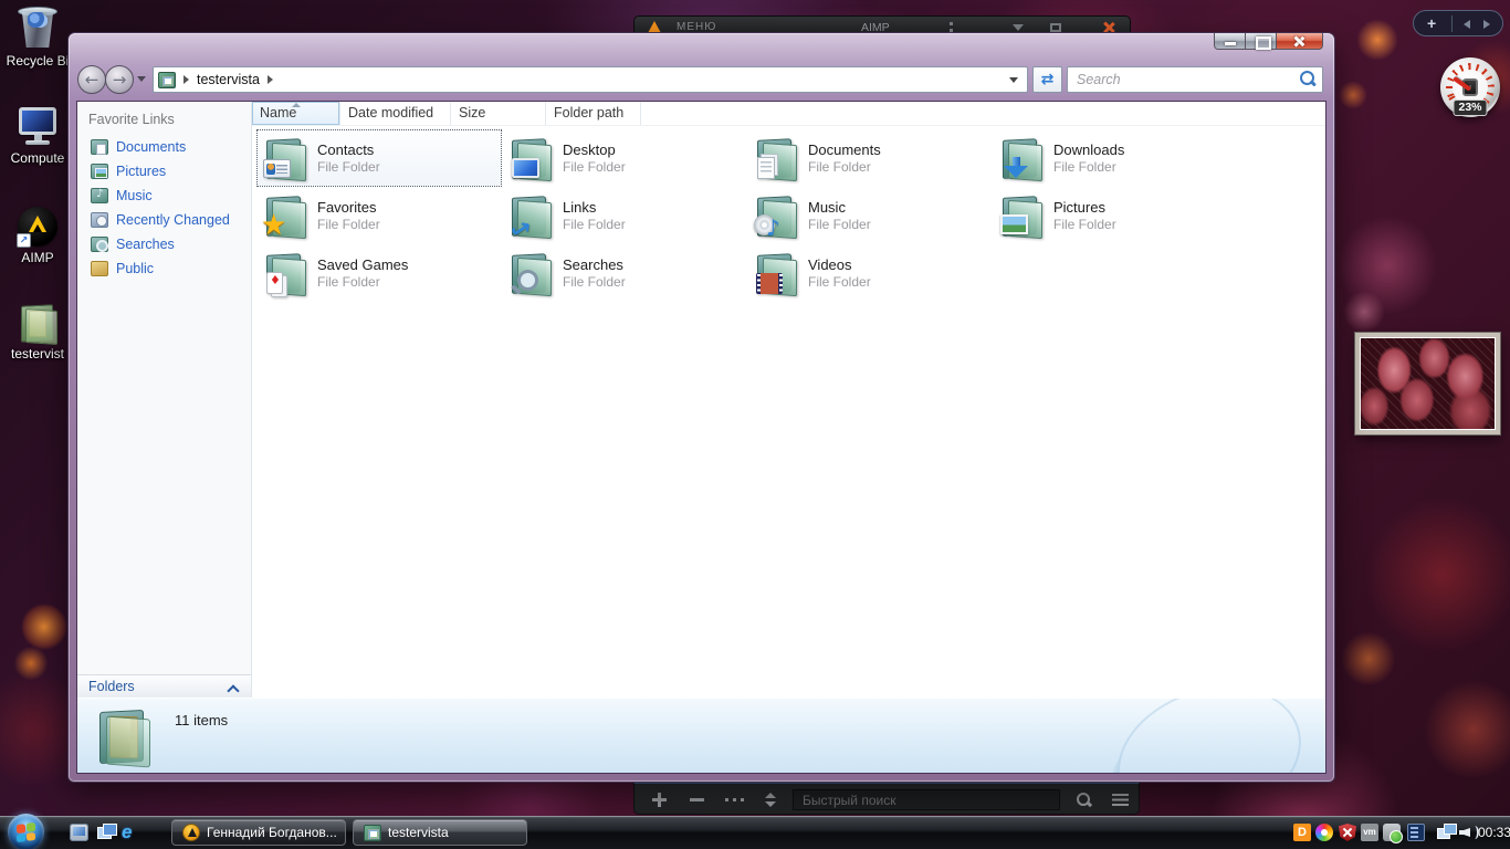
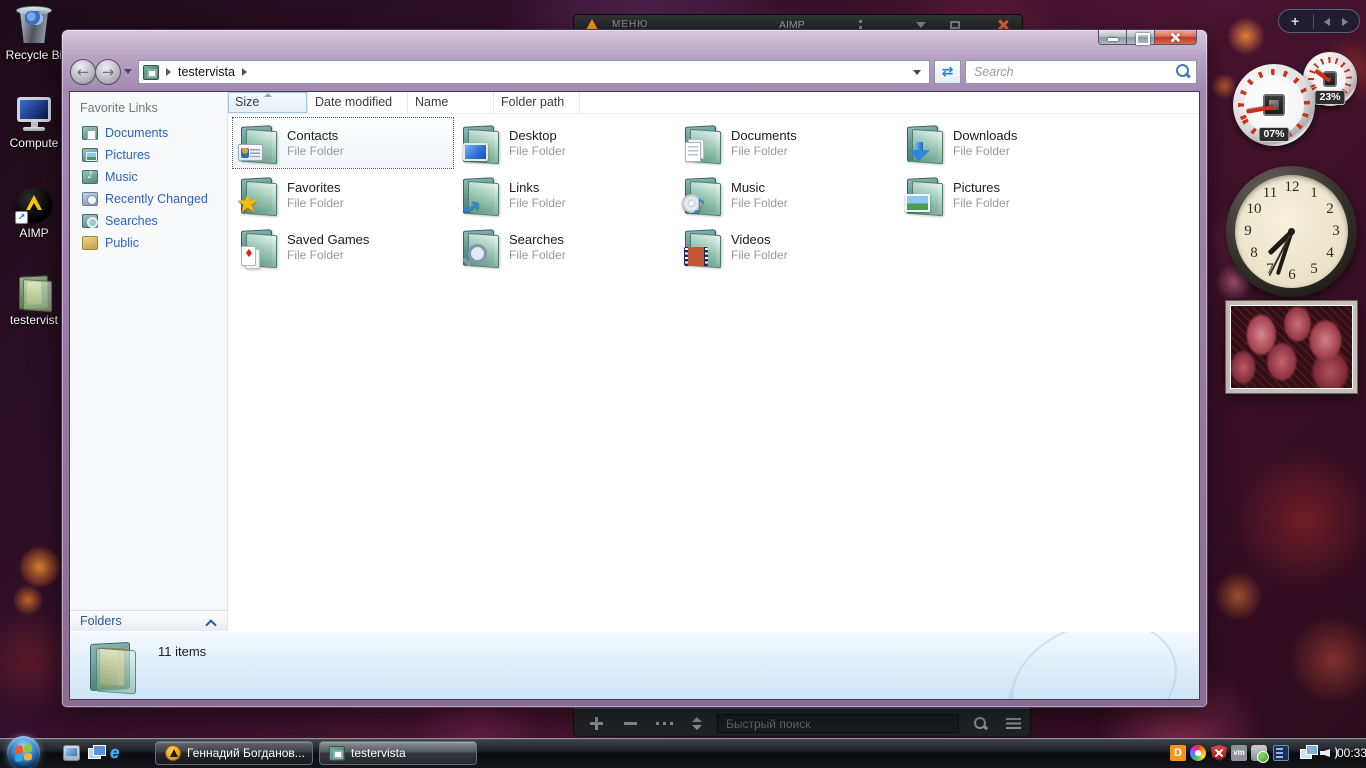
  Recycle Bi
  Compute
  ↗
  AIMP
  testervist
  МЕНЮ
  AIMP
  Быстрый поиск
  +
  23%
+ 07%
+ 12
+ 1
+ 2
+ 3
+ 4
+ 5
+ 6
+ 7
+ 8
+ 9
+ 10
+ 11
  ←
  →
  testervista
  ⇄
  Search
  Favorite Links
  Documents
  Pictures
  Music
  Recently Changed
  Searches
  Public
  Folders
- Name
+ Size
  Date modified
- Size
+ Name
  Folder path
  Contacts
  File Folder
  Desktop
  File Folder
  Documents
  File Folder
  Downloads
  File Folder
  ★
  Favorites
  File Folder
  Links
  File Folder
  Music
  File Folder
  Pictures
  File Folder
  Saved Games
  File Folder
  Searches
  File Folder
  Videos
  File Folder
  11 items
  e
  Геннадий Богданов...
  testervista
  D
  vm
  00:33
